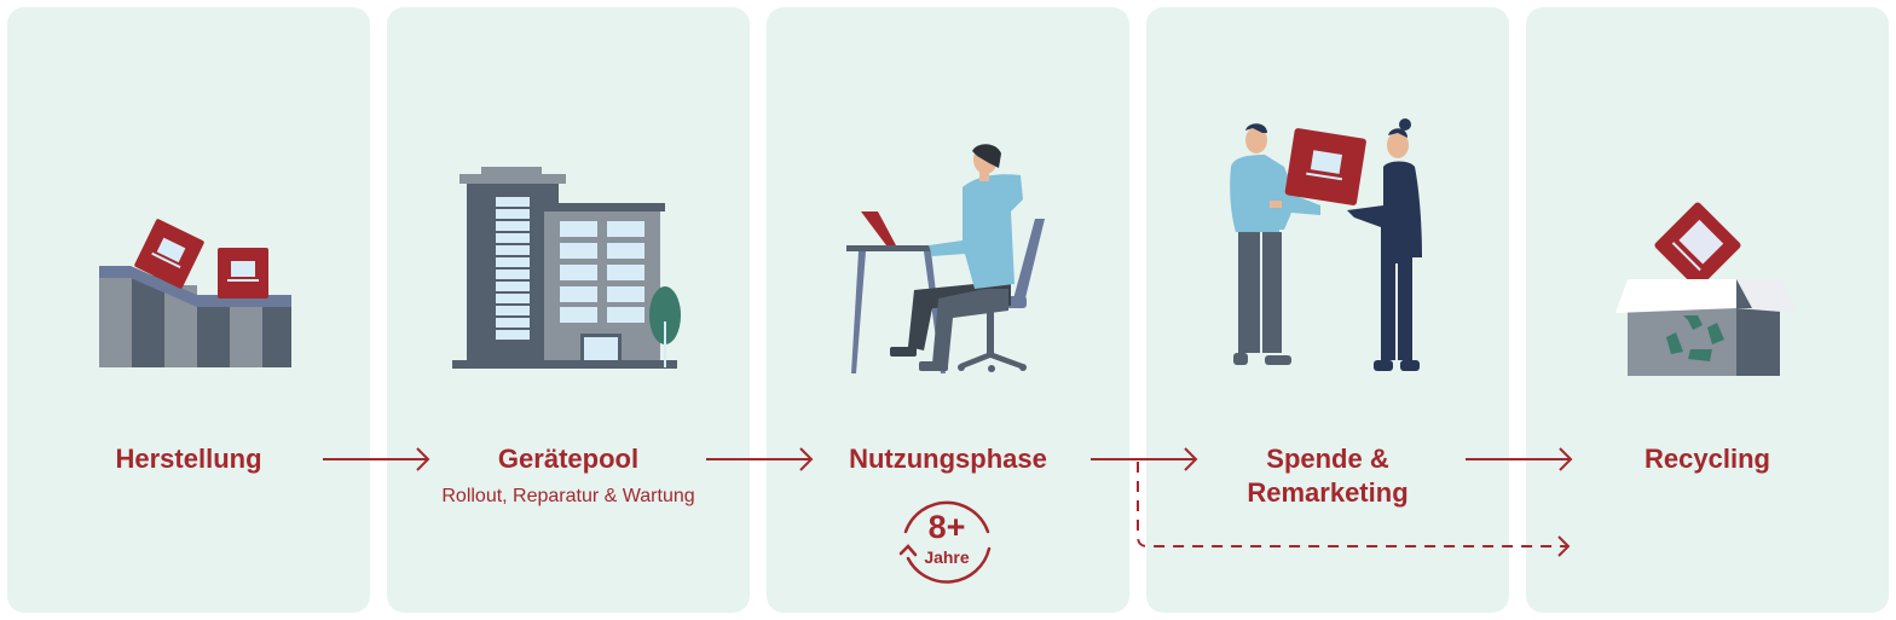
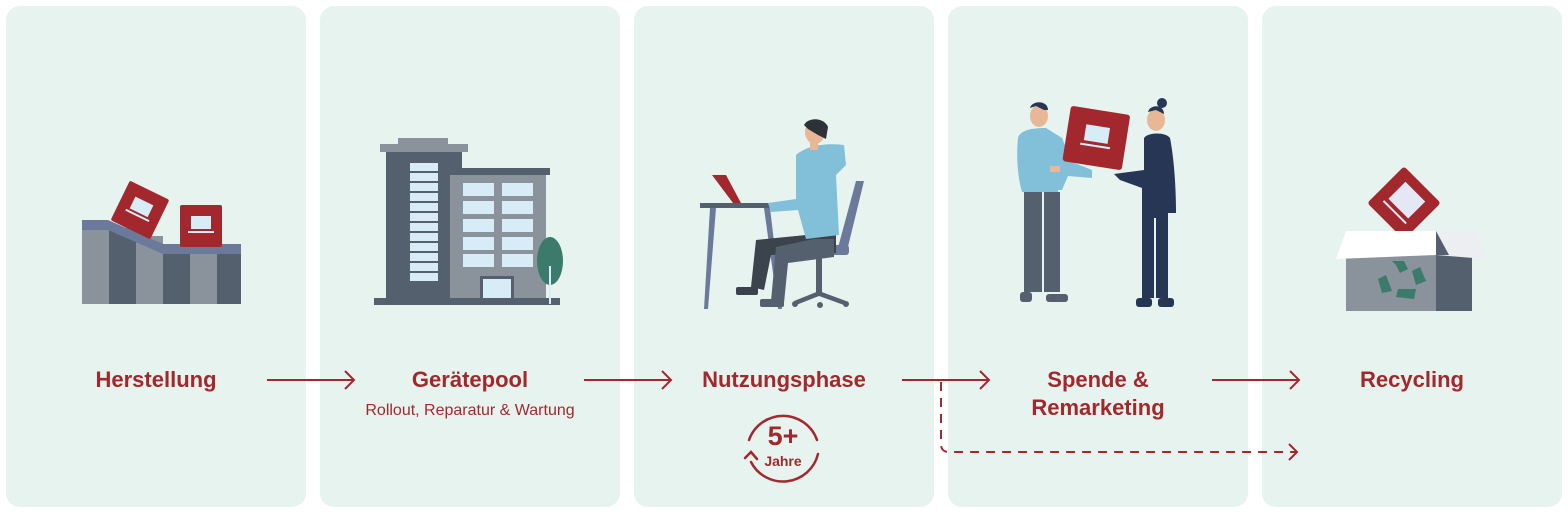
  Herstellung
  Gerätepool
  Rollout, Reparatur & Wartung
  Nutzungsphase
  Spende &
  Remarketing
  Recycling
- 8+
+ 5+
  Jahre
